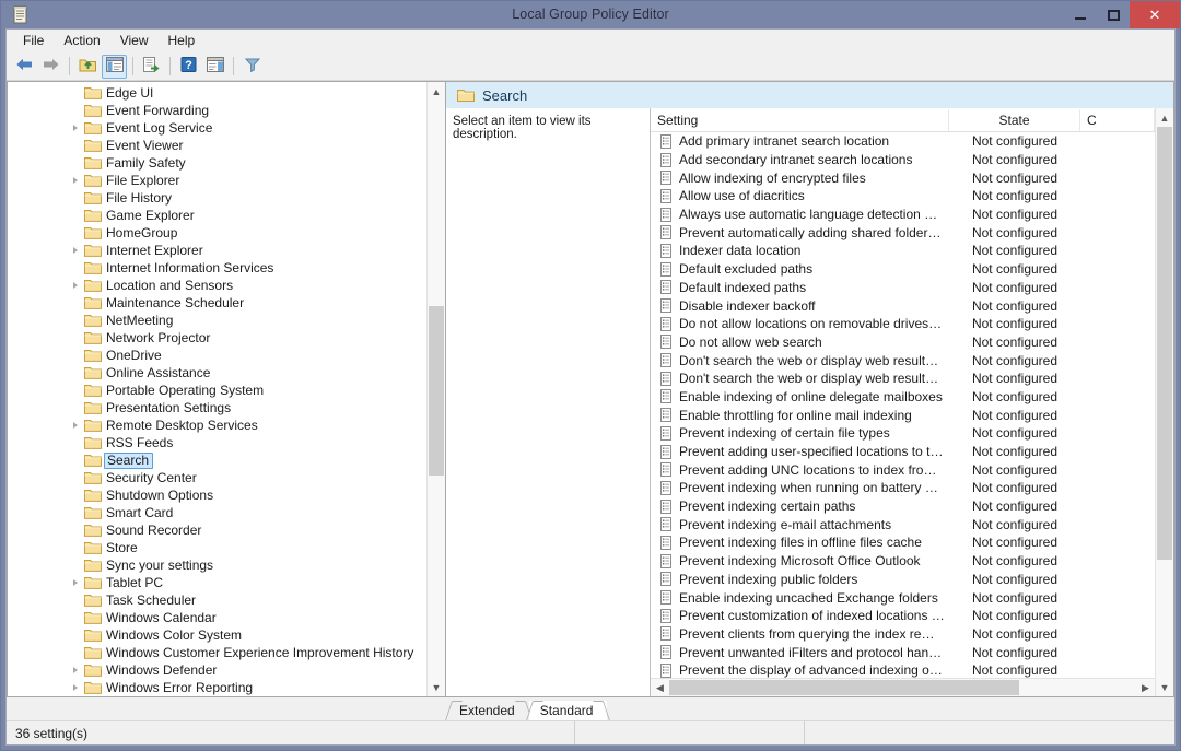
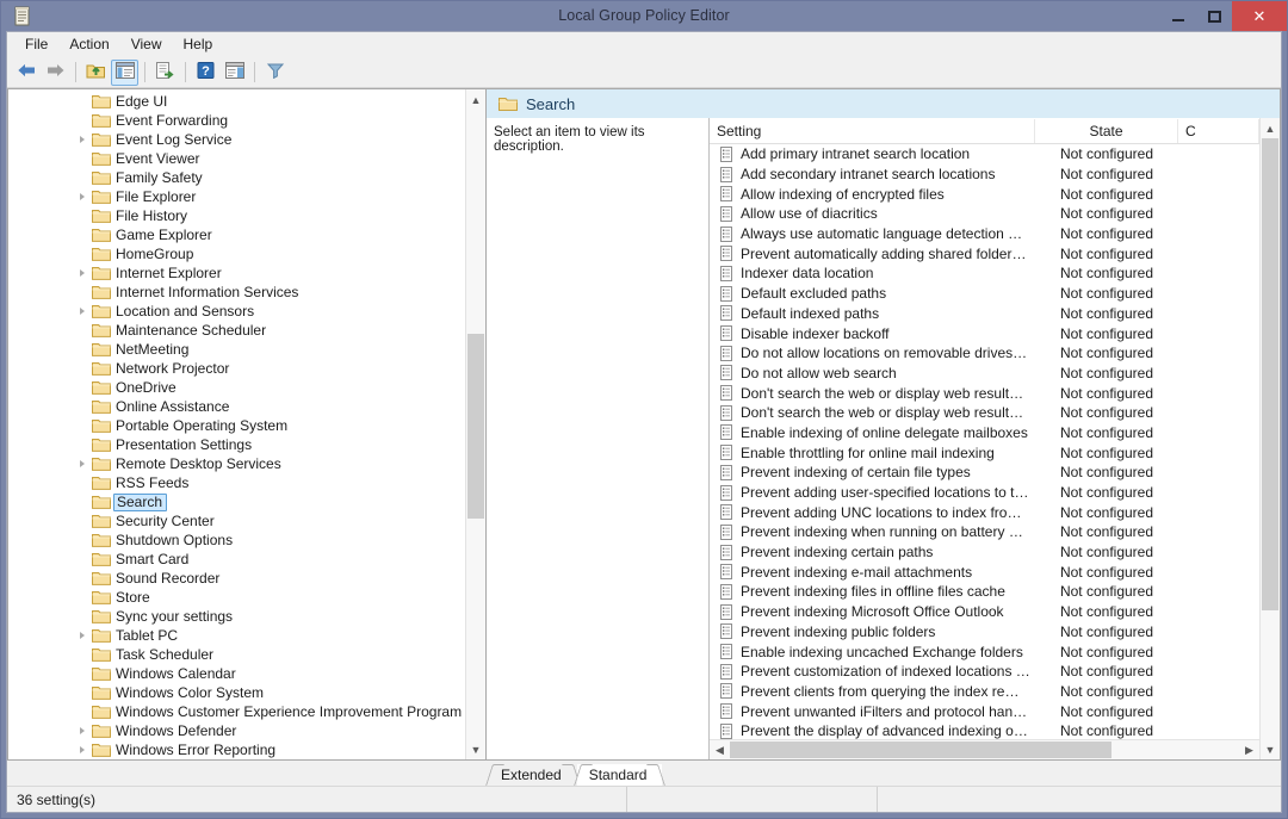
  Local Group Policy Editor
  ✕
  File
  Action
  View
  Help
  ?
  Edge UI
  Event Forwarding
  Event Log Service
  Event Viewer
  Family Safety
  File Explorer
  File History
  Game Explorer
  HomeGroup
  Internet Explorer
  Internet Information Services
  Location and Sensors
  Maintenance Scheduler
  NetMeeting
  Network Projector
  OneDrive
  Online Assistance
  Portable Operating System
  Presentation Settings
  Remote Desktop Services
  RSS Feeds
  Search
  Security Center
  Shutdown Options
  Smart Card
  Sound Recorder
  Store
  Sync your settings
  Tablet PC
  Task Scheduler
  Windows Calendar
  Windows Color System
- Windows Customer Experience Improvement History
+ Windows Customer Experience Improvement Program
  Windows Defender
  Windows Error Reporting
  ▲
  ▼
  Search
  Select an item to view its description.
  Setting
  State
  C
  Add primary intranet search location
  Not configured
  Add secondary intranet search locations
  Not configured
  Allow indexing of encrypted files
  Not configured
  Allow use of diacritics
  Not configured
  Always use automatic language detection whe
  Not configured
  Prevent automatically adding shared folders to
  Not configured
  Indexer data location
  Not configured
  Default excluded paths
  Not configured
  Default indexed paths
  Not configured
  Disable indexer backoff
  Not configured
  Do not allow locations on removable drives to
  Not configured
  Do not allow web search
  Not configured
  Don't search the web or display web results in
  Not configured
  Don't search the web or display web results in
  Not configured
  Enable indexing of online delegate mailboxes
  Not configured
  Enable throttling for online mail indexing
  Not configured
  Prevent indexing of certain file types
  Not configured
  Prevent adding user-specified locations to the
  Not configured
  Prevent adding UNC locations to index from C
  Not configured
  Prevent indexing when running on battery pow
  Not configured
  Prevent indexing certain paths
  Not configured
  Prevent indexing e-mail attachments
  Not configured
  Prevent indexing files in offline files cache
  Not configured
  Prevent indexing Microsoft Office Outlook
  Not configured
  Prevent indexing public folders
  Not configured
  Enable indexing uncached Exchange folders
  Not configured
  Prevent customization of indexed locations in
  Not configured
  Prevent clients from querying the index remote
  Not configured
  Prevent unwanted iFilters and protocol handler
  Not configured
  Prevent the display of advanced indexing optio
  Not configured
  ◀
  ▶
  ▲
  ▼
  Extended
  Standard
  36 setting(s)
